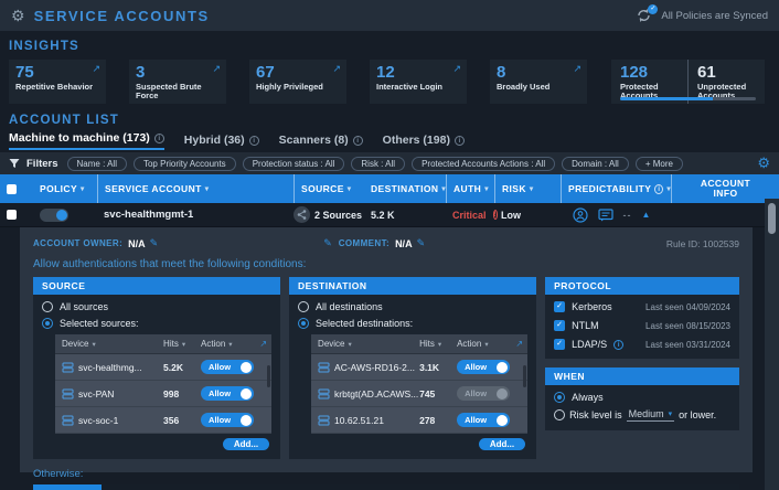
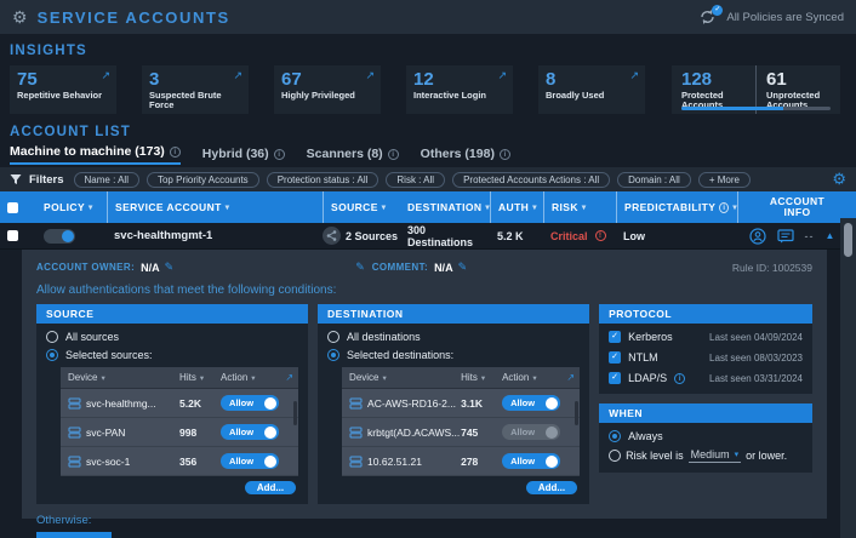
  ⚙
  SERVICE ACCOUNTS
  All Policies are Synced
  INSIGHTS
  75
  Repetitive Behavior
  ↗
  3
  Suspected Brute Force
  ↗
  67
  Highly Privileged
  ↗
  12
  Interactive Login
  ↗
  8
  Broadly Used
  ↗
  128
  Protected Accounts
  61
  Unprotected Accounts
  ACCOUNT LIST
  Machine to machine (173)
  Hybrid (36)
  Scanners (8)
  Others (198)
  Filters
  Name : All
  Top Priority Accounts
  Protection status : All
  Risk : All
  Protected Accounts Actions : All
  Domain : All
  + More
  ⚙
  POLICY
  SERVICE ACCOUNT
  SOURCE
  DESTINATION
  AUTH
  RISK
  PREDICTABILITY
  ACCOUNT INFO
  svc-healthmgmt-1
  2 Sources
+ 300 Destinations
  5.2 K
  Critical
  Low
  --
  ▲
  ACCOUNT OWNER:
  N/A
  ✎
  ✎
  COMMENT:
  N/A
  ✎
  Rule ID: 1002539
  Allow authentications that meet the following conditions:
  SOURCE
  All sources
  Selected sources:
  Device
  Hits
  Action
  ↗
  svc-healthmg...
  5.2K
  Allow
  svc-PAN
  998
  Allow
  svc-soc-1
  356
  Allow
  Add...
  DESTINATION
  All destinations
  Selected destinations:
  Device
  Hits
  Action
  ↗
  AC-AWS-RD16-2...
  3.1K
  Allow
  krbtgt(AD.ACAWS...
  745
  Allow
  10.62.51.21
  278
  Allow
  Add...
  PROTOCOL
  Kerberos
  Last seen 04/09/2024
  NTLM
- Last seen 08/15/2023
+ Last seen 08/03/2023
  LDAP/S
  Last seen 03/31/2024
  WHEN
  Always
  Risk level is
  Medium
  or lower.
  Otherwise:
